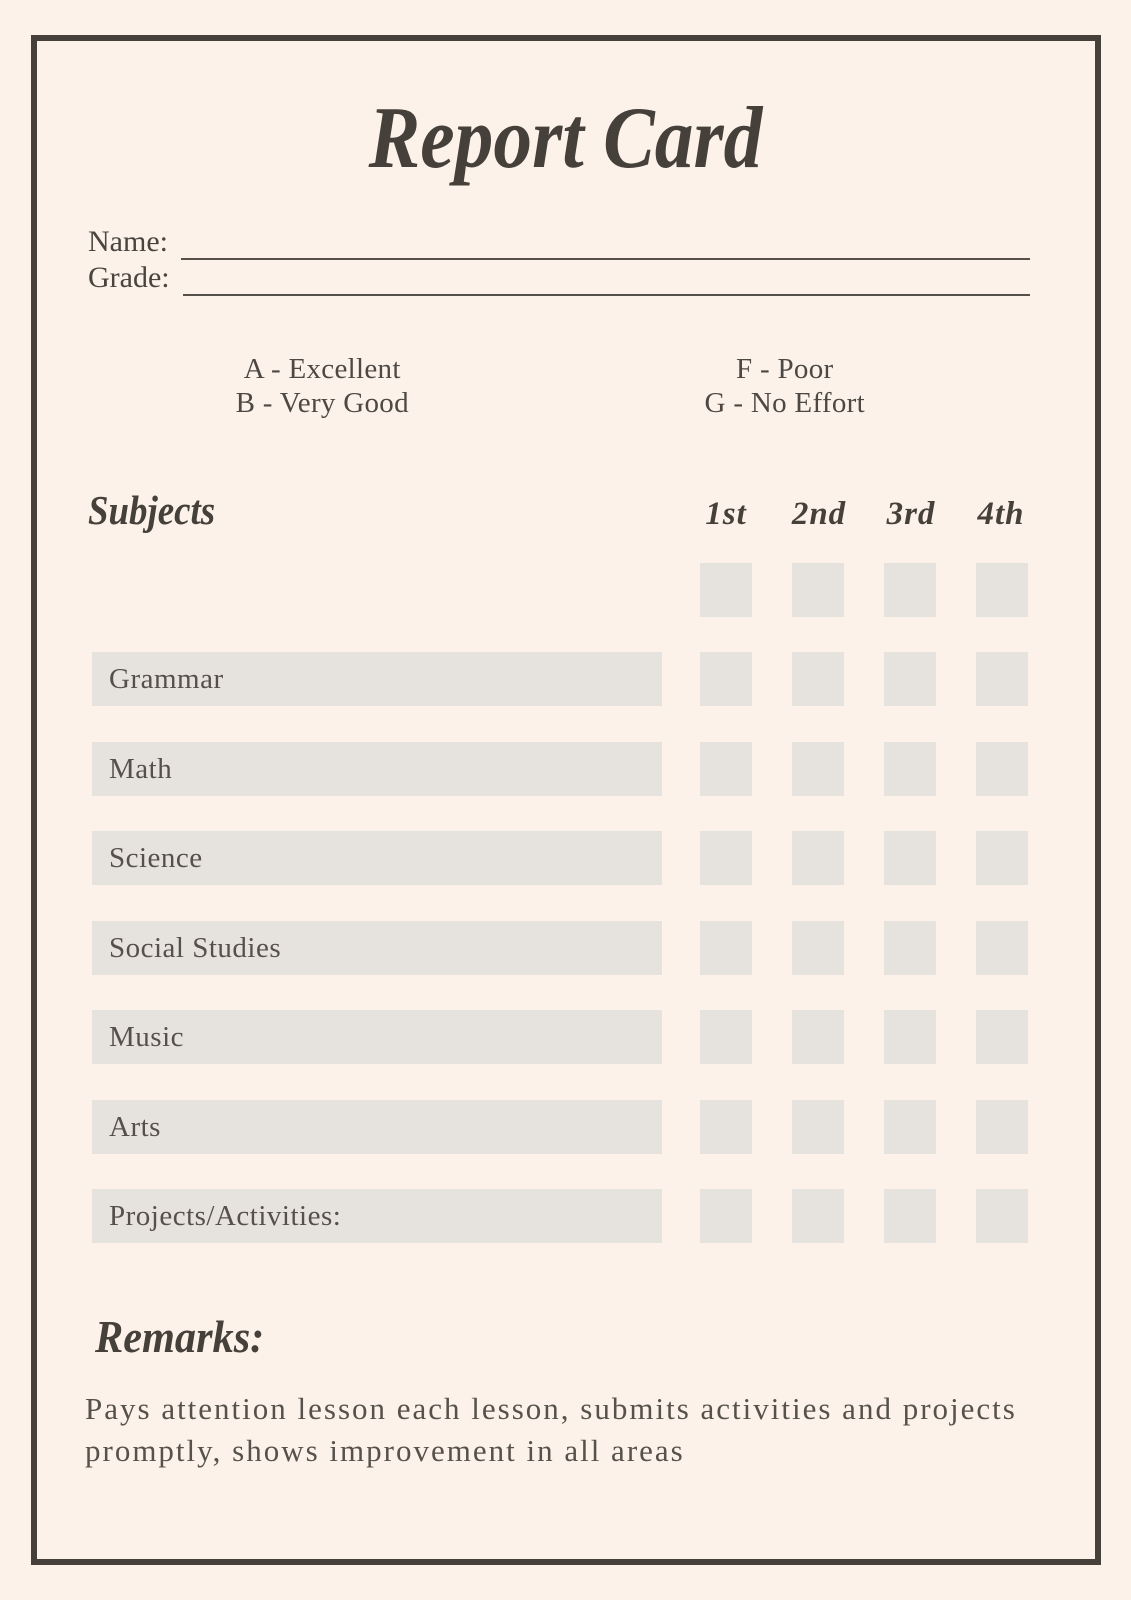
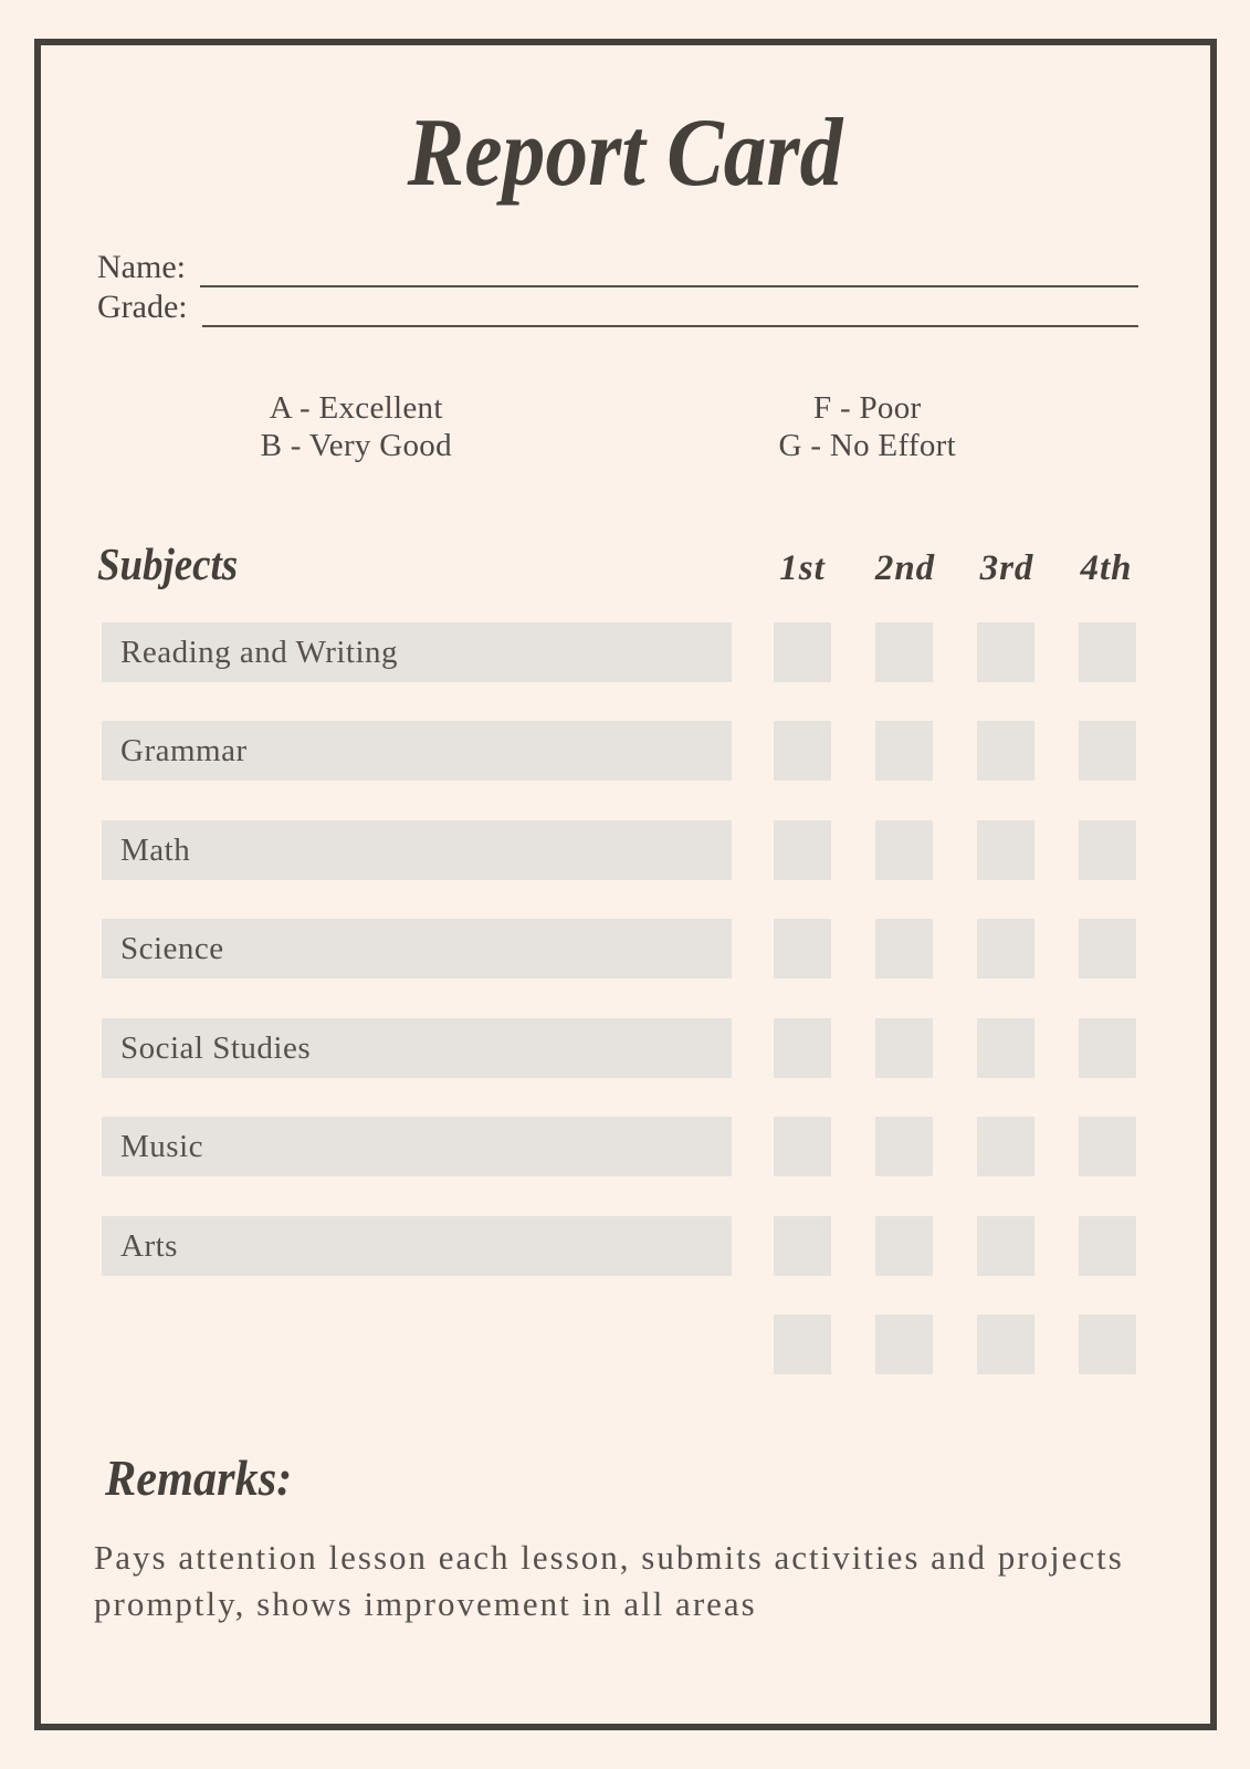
  Report Card
  Name:
  Grade:
  A - Excellent
  B - Very Good
  F - Poor
  G - No Effort
  Subjects
  1st
  2nd
  3rd
  4th
+ Reading and Writing
  Grammar
  Math
  Science
  Social Studies
  Music
  Arts
- Projects/Activities:
  Remarks:
  Pays attention lesson each lesson, submits activities and projects promptly, shows improvement in all areas
